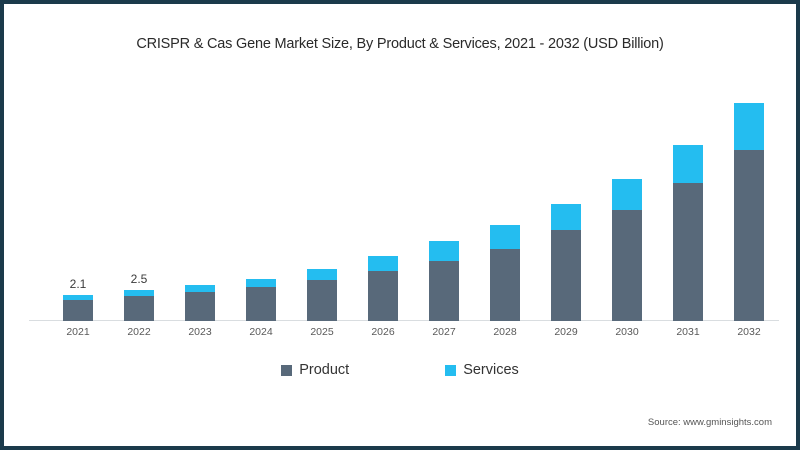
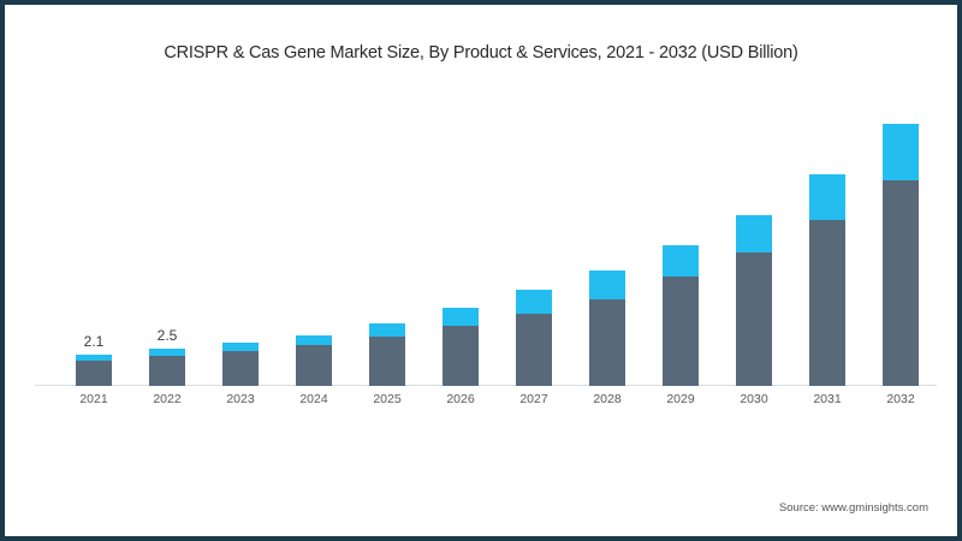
  CRISPR & Cas Gene Market Size, By Product & Services, 2021 - 2032 (USD Billion)
  2.1
  2.5
  2021
  2022
  2023
  2024
  2025
  2026
  2027
  2028
  2029
  2030
  2031
  2032
- Product
- Services
  Source: www.gminsights.com
